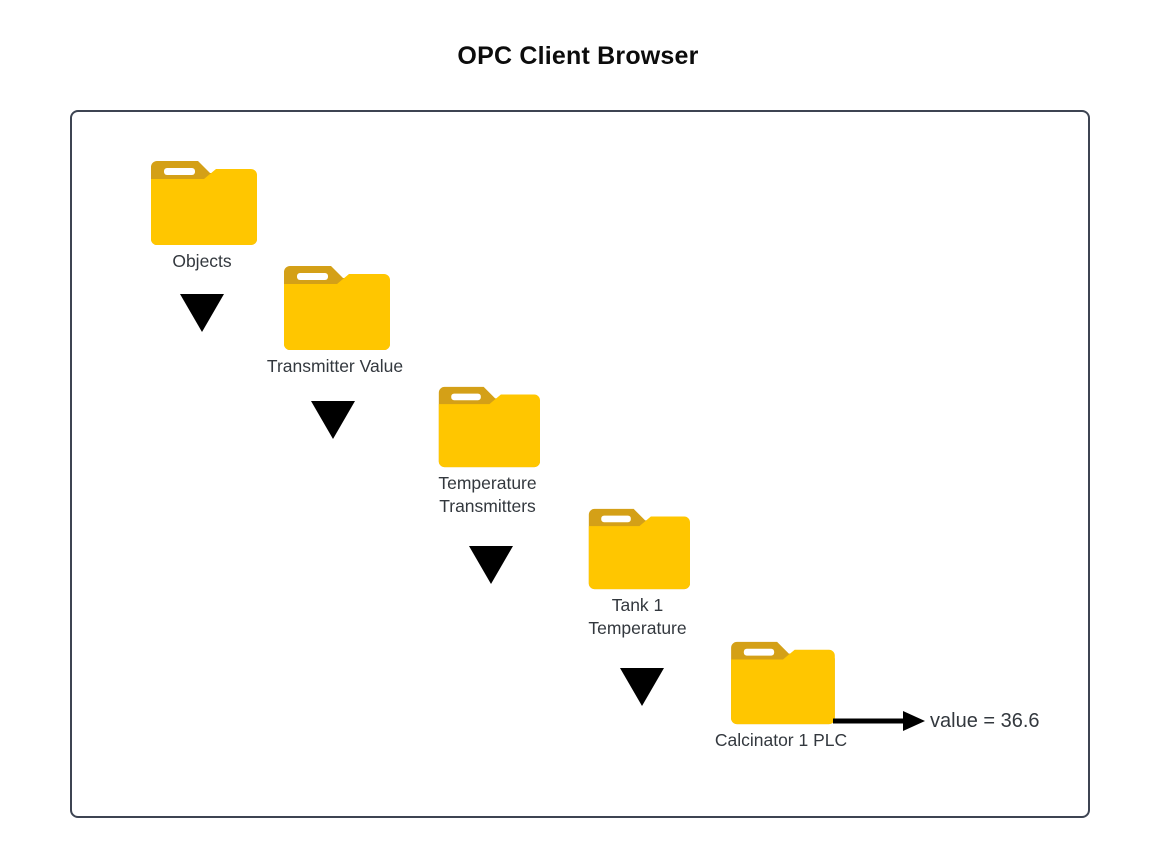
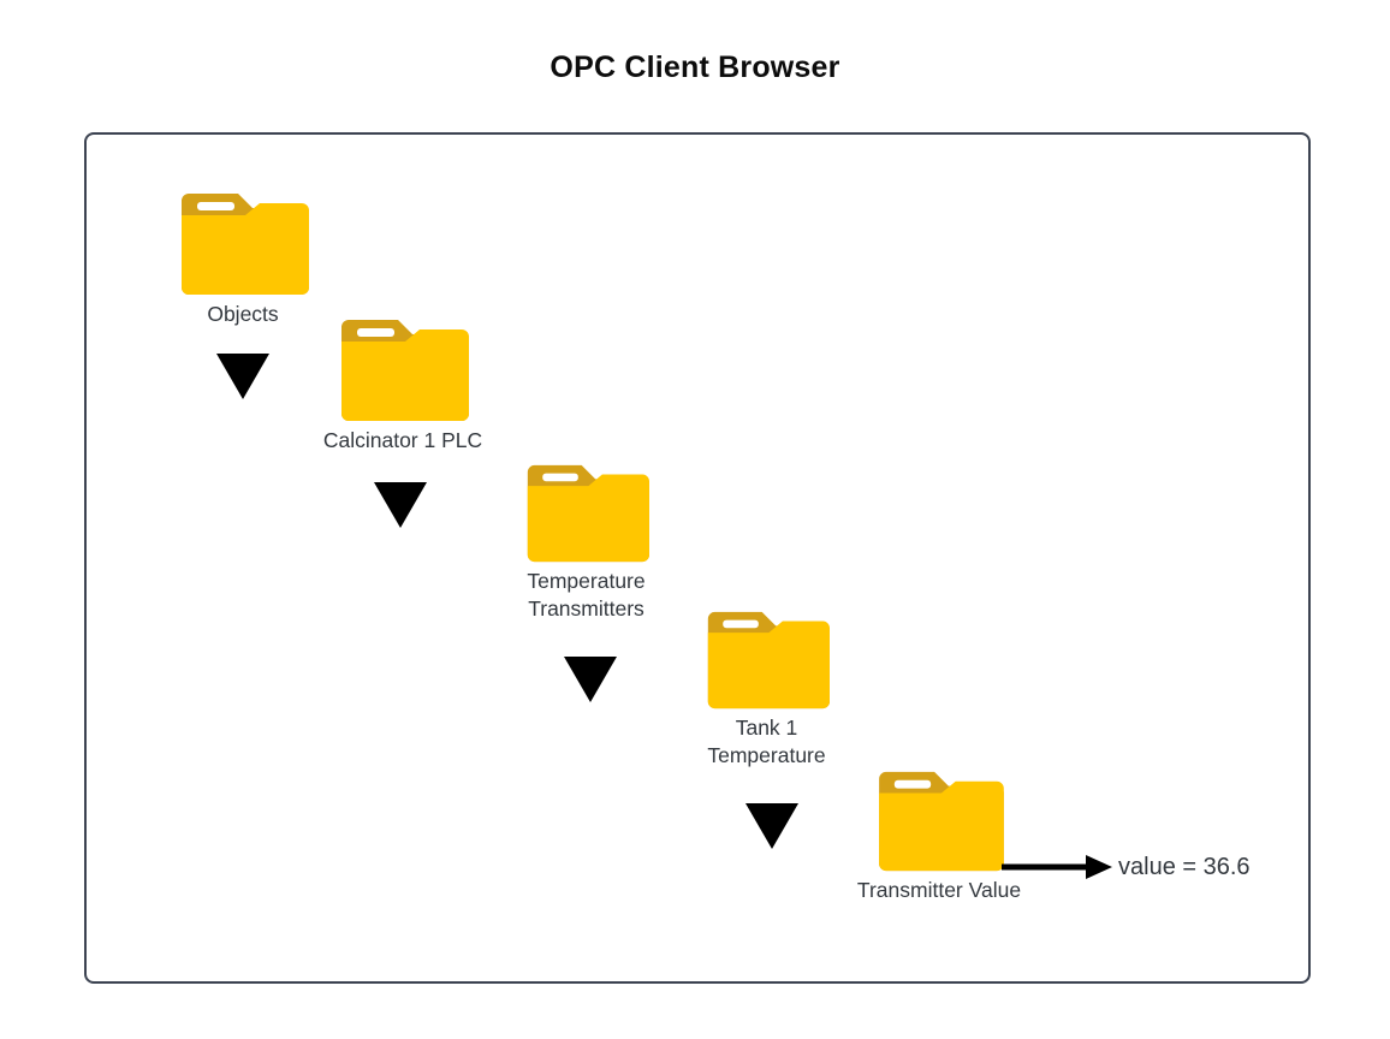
  OPC Client Browser
  Objects
- Transmitter Value
+ Calcinator 1 PLC
  Temperature
  Transmitters
  Tank 1
  Temperature
- Calcinator 1 PLC
+ Transmitter Value
  value = 36.6
